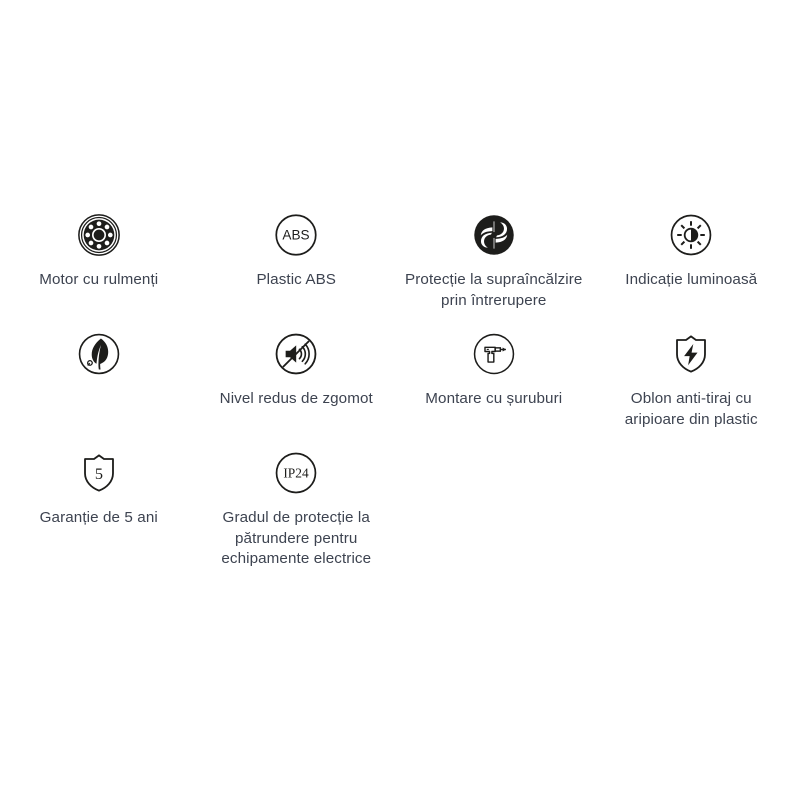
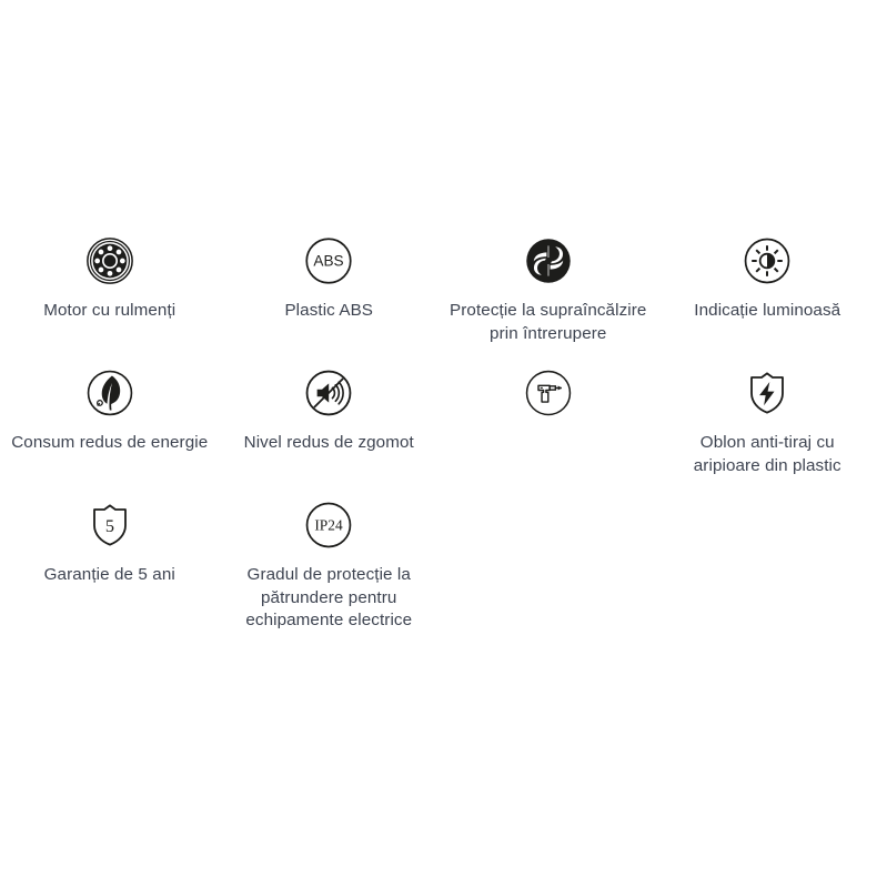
  Motor cu rulmenți
  ABS
  Plastic ABS
  Protecție la supraîncălzire prin întrerupere
  Indicație luminoasă
+ Consum redus de energie
  Nivel redus de zgomot
- Montare cu șuruburi
  Oblon anti-tiraj cu aripioare din plastic
  5
  Garanție de 5 ani
  IP24
  Gradul de protecție la pătrundere pentru echipamente electrice
